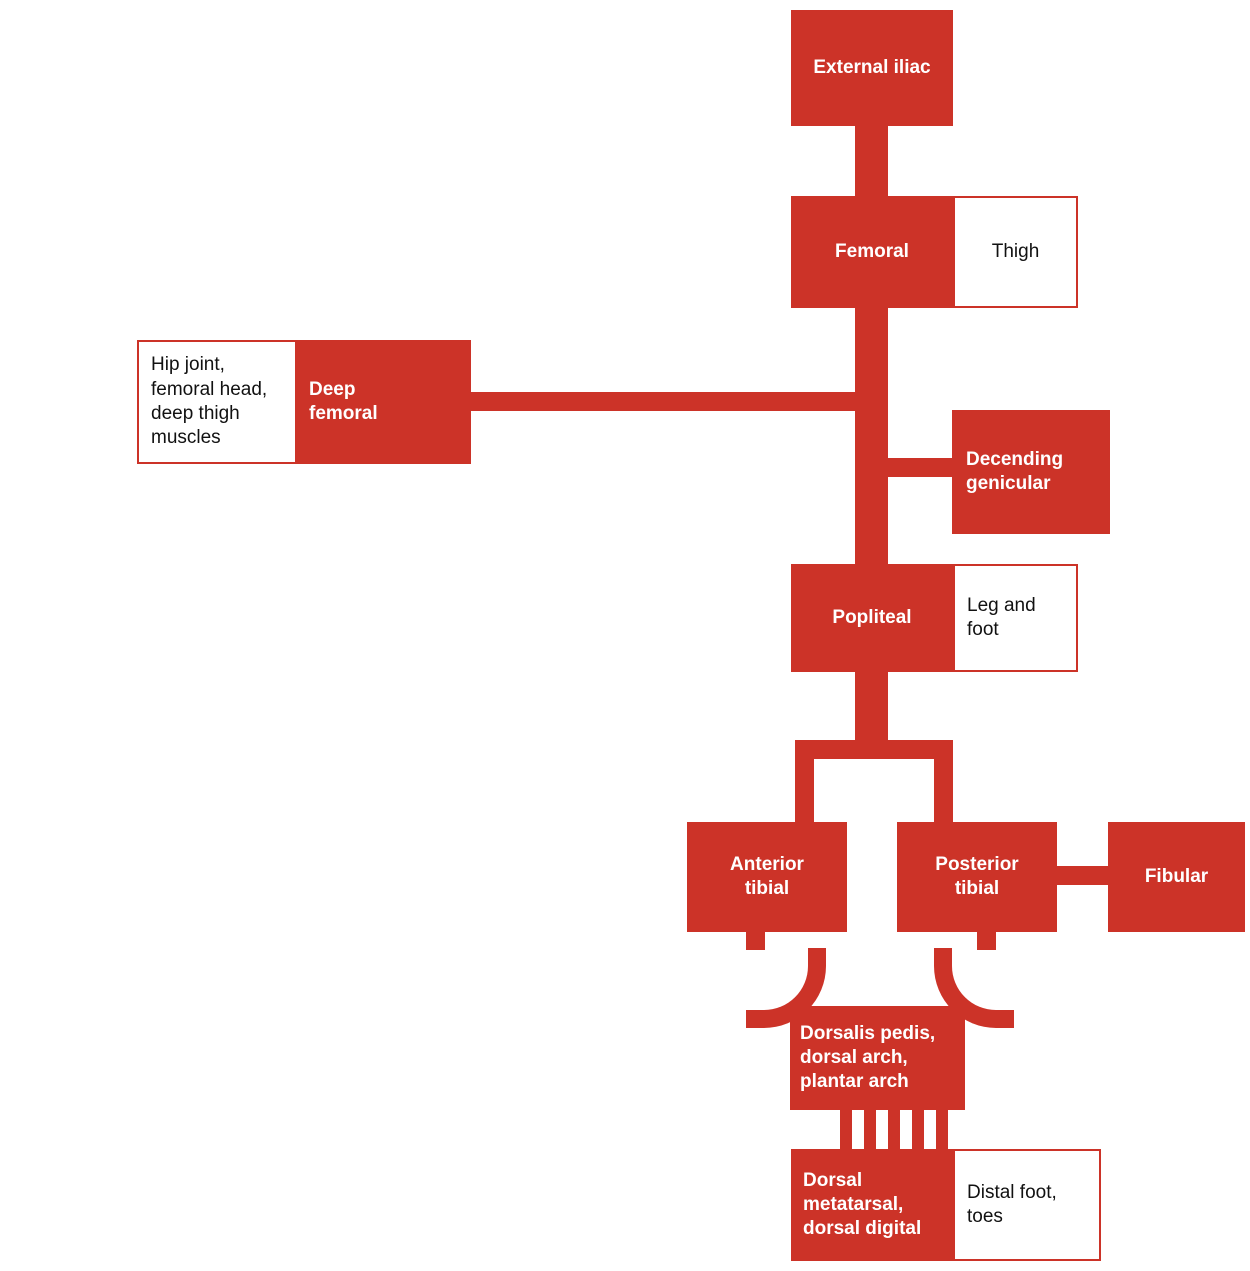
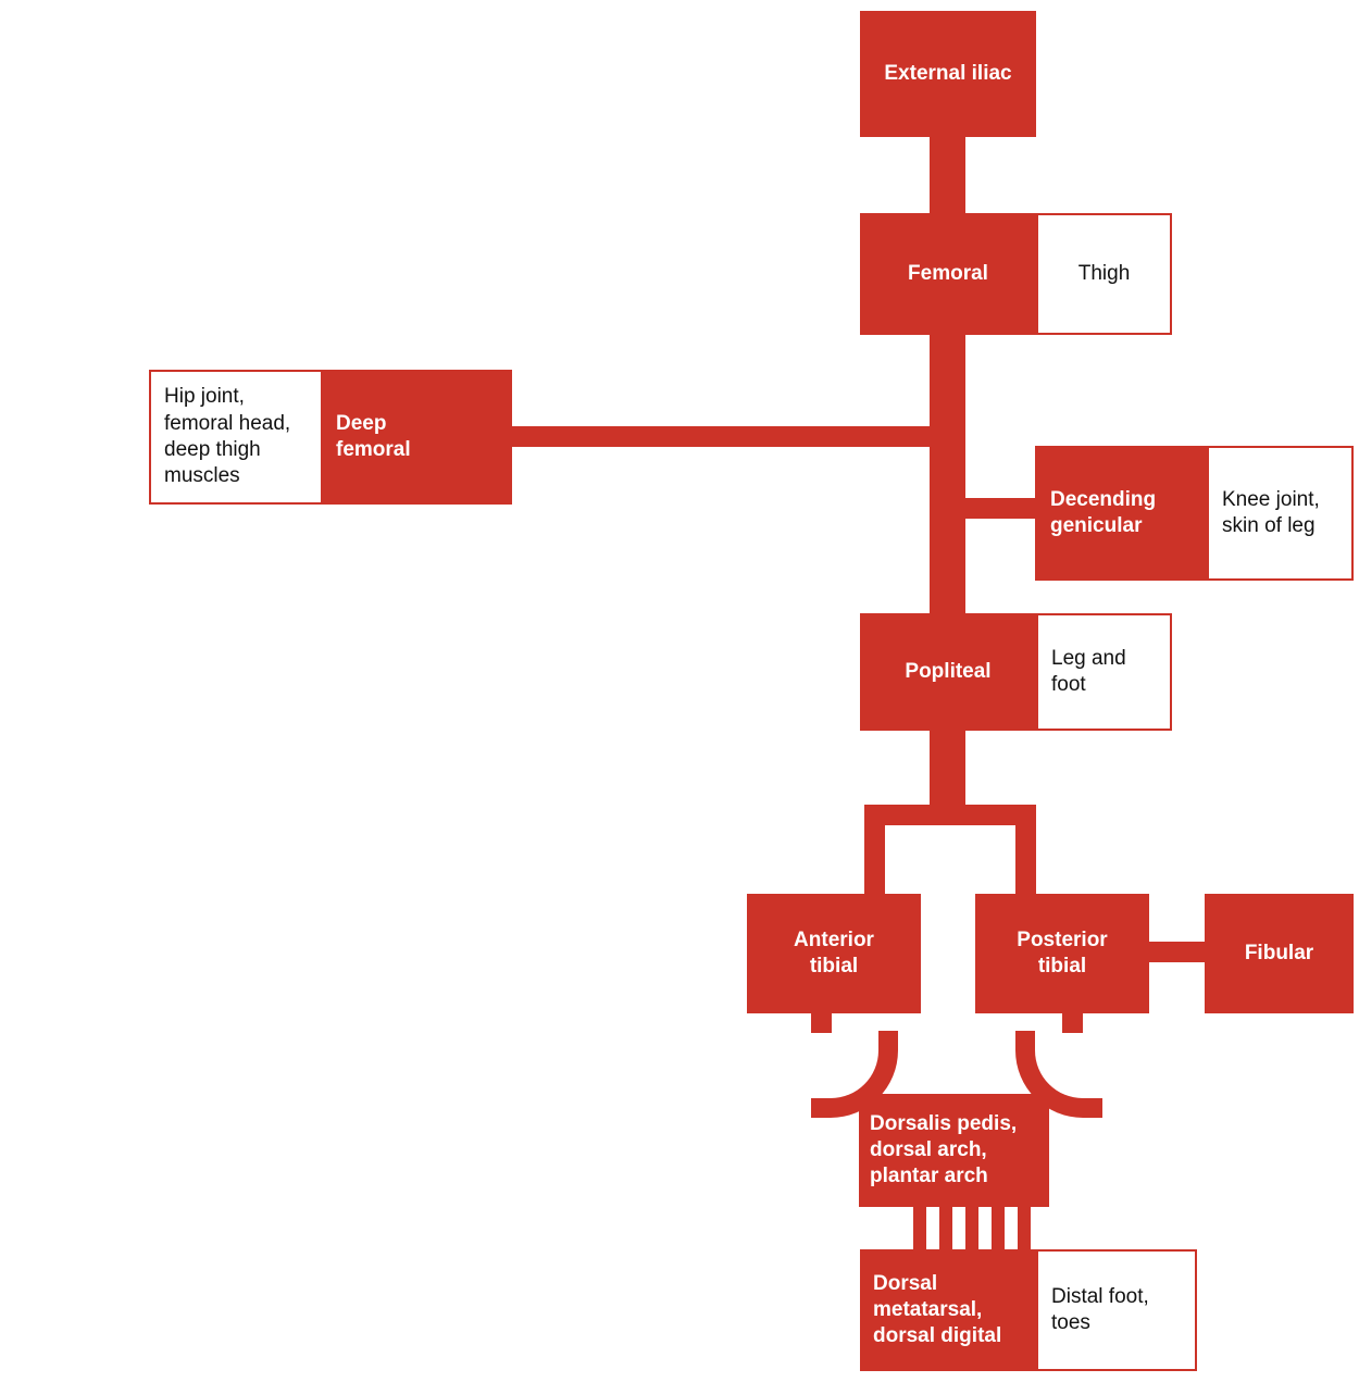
  External iliac
  Femoral
  Thigh
  Hip joint,
  femoral head,
  deep thigh
  muscles
  Deep
  femoral
  Decending
  genicular
+ Knee joint,
+ skin of leg
  Popliteal
  Leg and
  foot
  Anterior
  tibial
  Posterior
  tibial
  Fibular
  Dorsalis pedis,
  dorsal arch,
  plantar arch
  Dorsal
  metatarsal,
  dorsal digital
  Distal foot,
  toes
